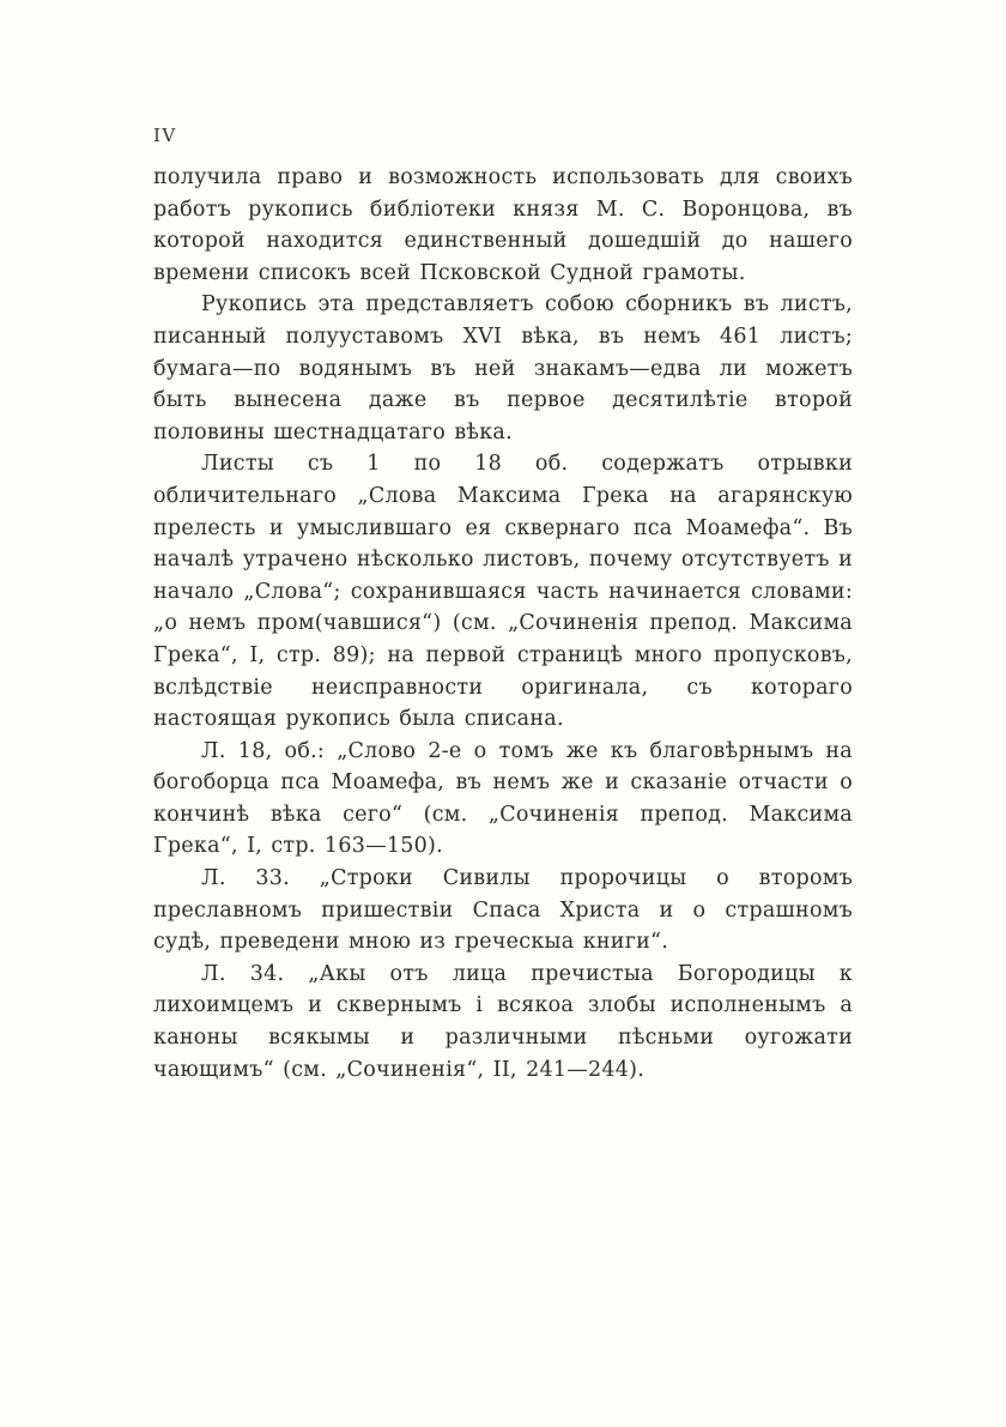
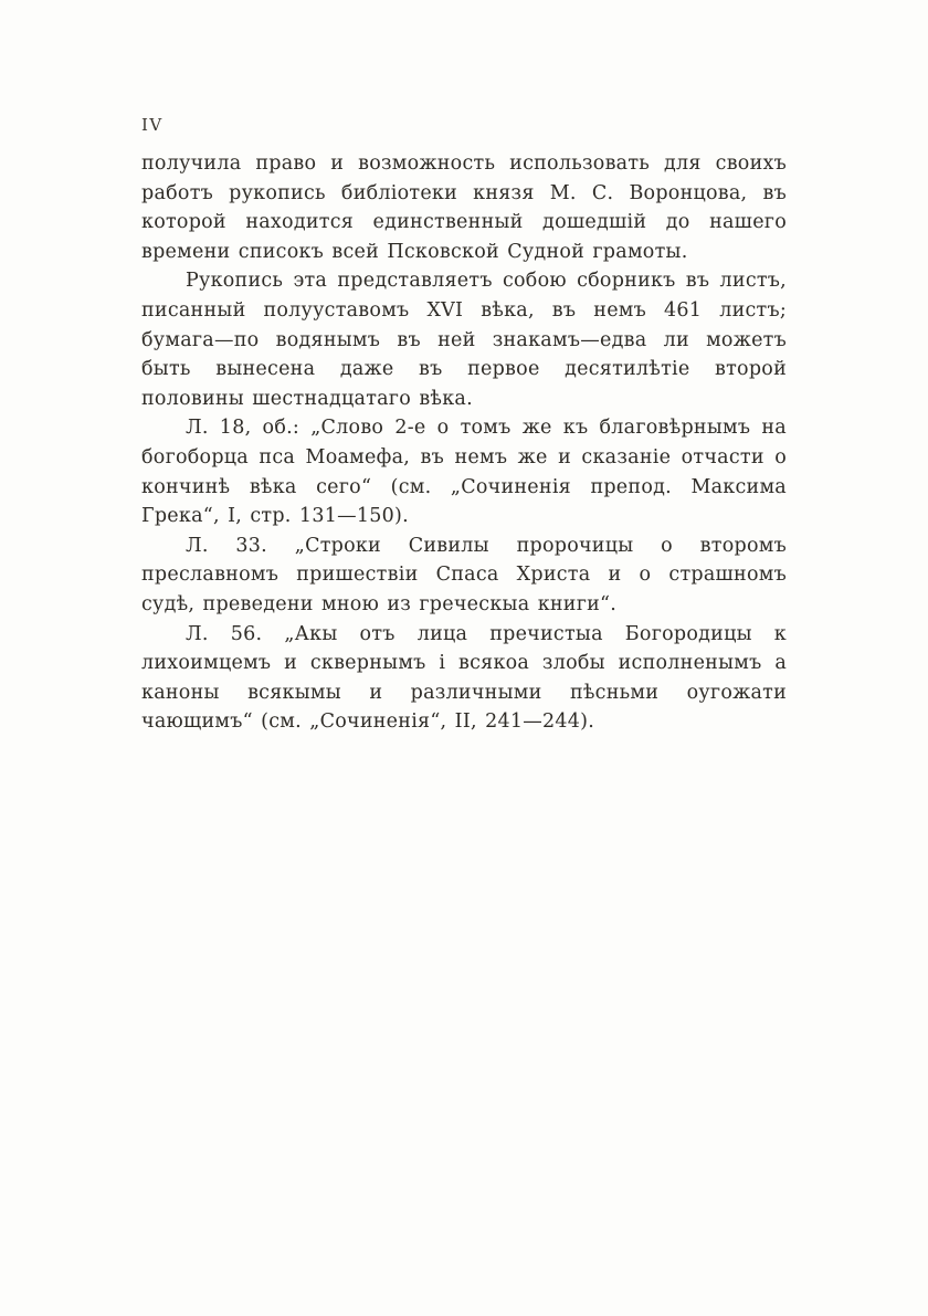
  IV
  получила право и возможность использовать для своихъ работъ рукопись библіотеки князя М. С. Воронцова, въ которой находится единственный дошедшій до нашего времени списокъ всей Псковской Судной грамоты.
  Рукопись эта представляетъ собою сборникъ въ листъ, писанный полууставомъ XVI вѣка, въ немъ 461 листъ; бумага—по водянымъ въ ней знакамъ—едва ли можетъ быть вынесена даже въ первое десятилѣтіе второй половины шестнадцатаго вѣка.
- Листы съ 1 по 18 об. содержатъ отрывки обличительнаго „Слова Максима Грека на агарянскую прелесть и умыслившаго ея сквернаго пса Моамефа“. Въ началѣ утрачено нѣсколько листовъ, почему отсутствуетъ и начало „Слова“; сохранившаяся часть начинается словами: „о немъ пром(чавшися“) (см. „Сочиненія препод. Максима Грека“, I, стр. 89); на первой страницѣ много пропусковъ, вслѣдствіе неисправности оригинала, съ котораго настоящая рукопись была списана.
- Л. 18, об.: „Слово 2-е о томъ же къ благовѣрнымъ на богоборца пса Моамефа, въ немъ же и сказаніе отчасти о кончинѣ вѣка сего“ (см. „Сочиненія препод. Максима Грека“, I, стр. 163—150).
+ Л. 18, об.: „Слово 2-е о томъ же къ благовѣрнымъ на богоборца пса Моамефа, въ немъ же и сказаніе отчасти о кончинѣ вѣка сего“ (см. „Сочиненія препод. Максима Грека“, I, стр. 131—150).
  Л. 33. „Строки Сивилы пророчицы о второмъ преславномъ пришествіи Спаса Христа и о страшномъ судѣ, преведени мною из греческыа книги“.
- Л. 34. „Акы отъ лица пречистыа Богородицы к лихоимцемъ и сквернымъ і всякоа злобы исполненымъ а каноны всякымы и различными пѣсньми оугожати чающимъ“ (см. „Сочиненія“, II, 241—244).
+ Л. 56. „Акы отъ лица пречистыа Богородицы к лихоимцемъ и сквернымъ і всякоа злобы исполненымъ а каноны всякымы и различными пѣсньми оугожати чающимъ“ (см. „Сочиненія“, II, 241—244).
